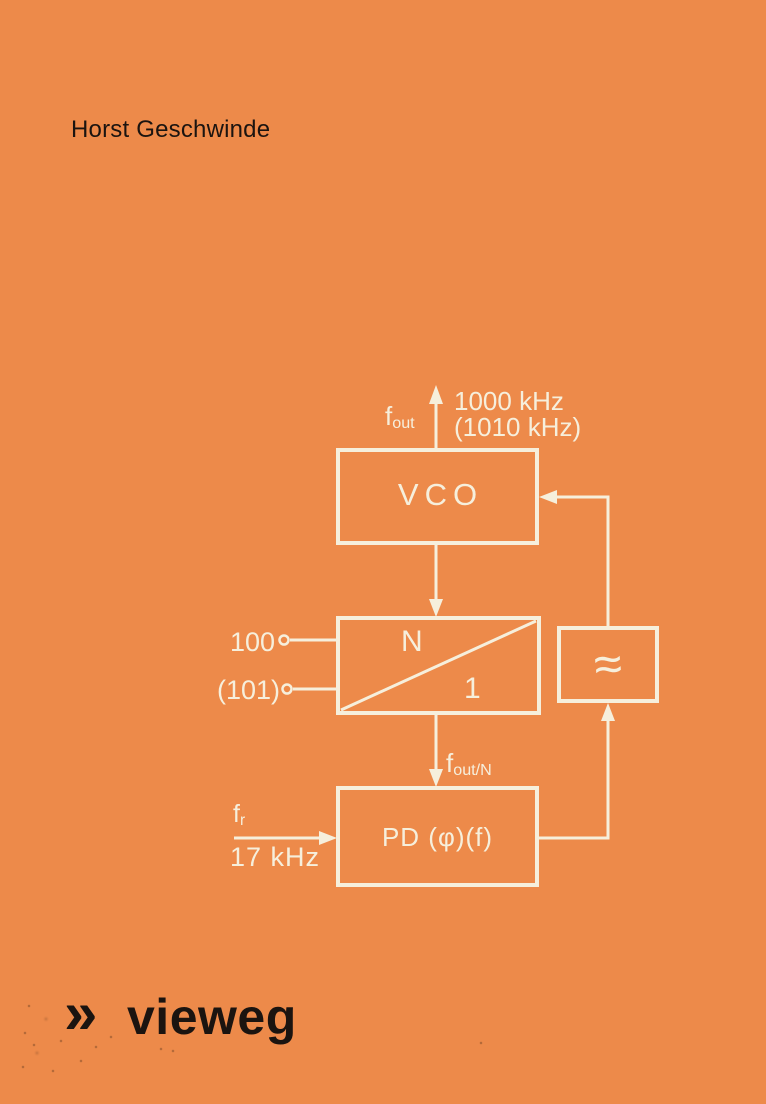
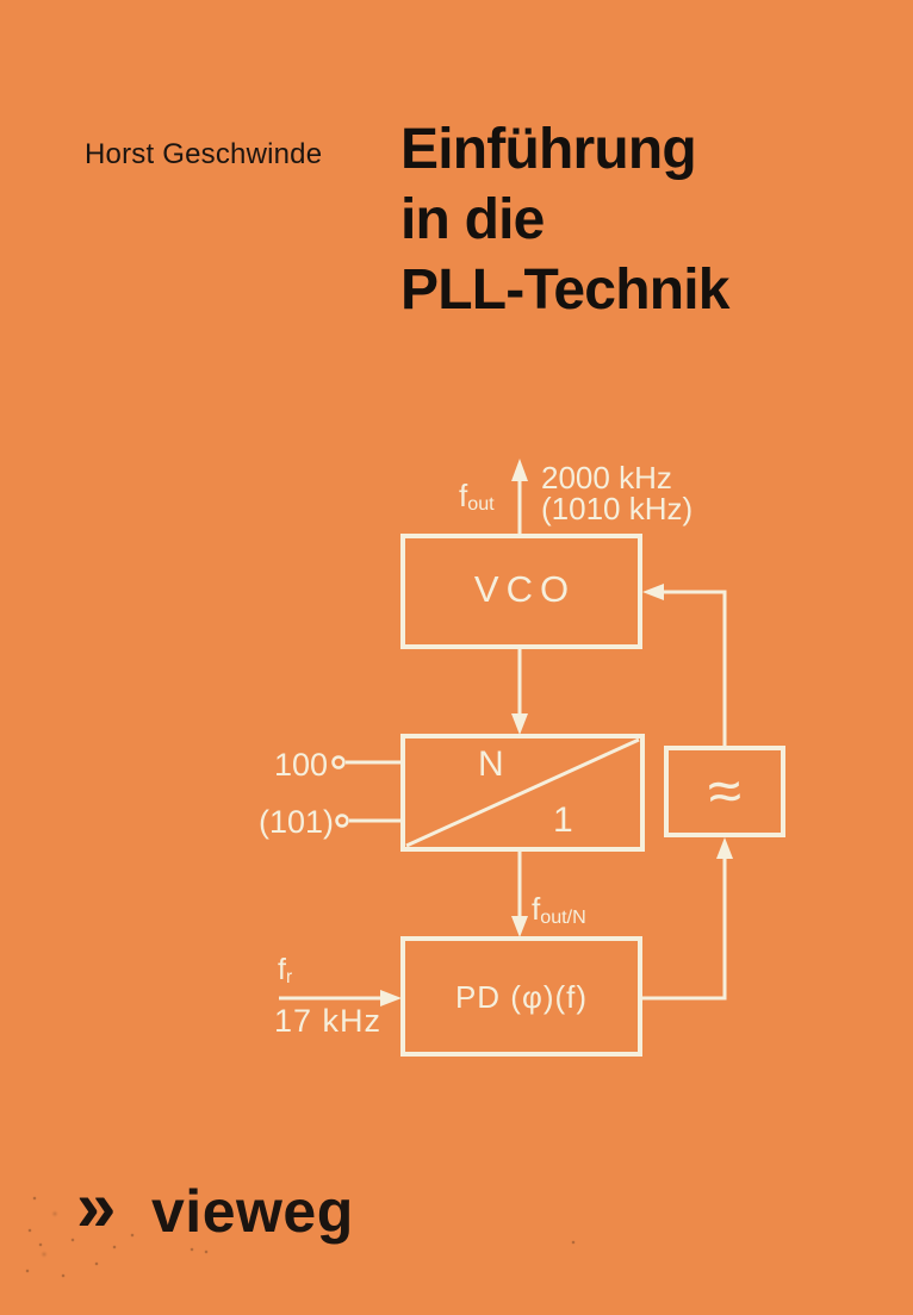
  Horst Geschwinde
+ Einführung
+ in die
+ PLL-Technik
  fout
- 1000 kHz
+ 2000 kHz
  (1010 kHz)
  VCO
  N
  1
  100
  (101)
  fout/N
  PD (φ)(f)
  fr
  17 kHz
  »
  vieweg
